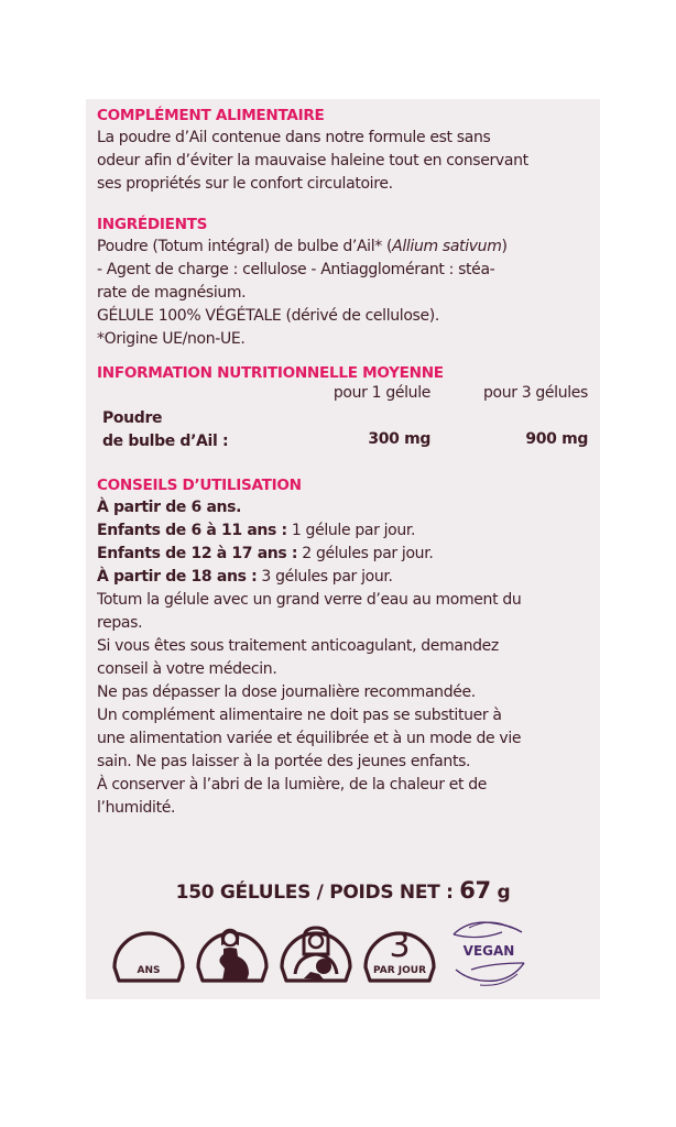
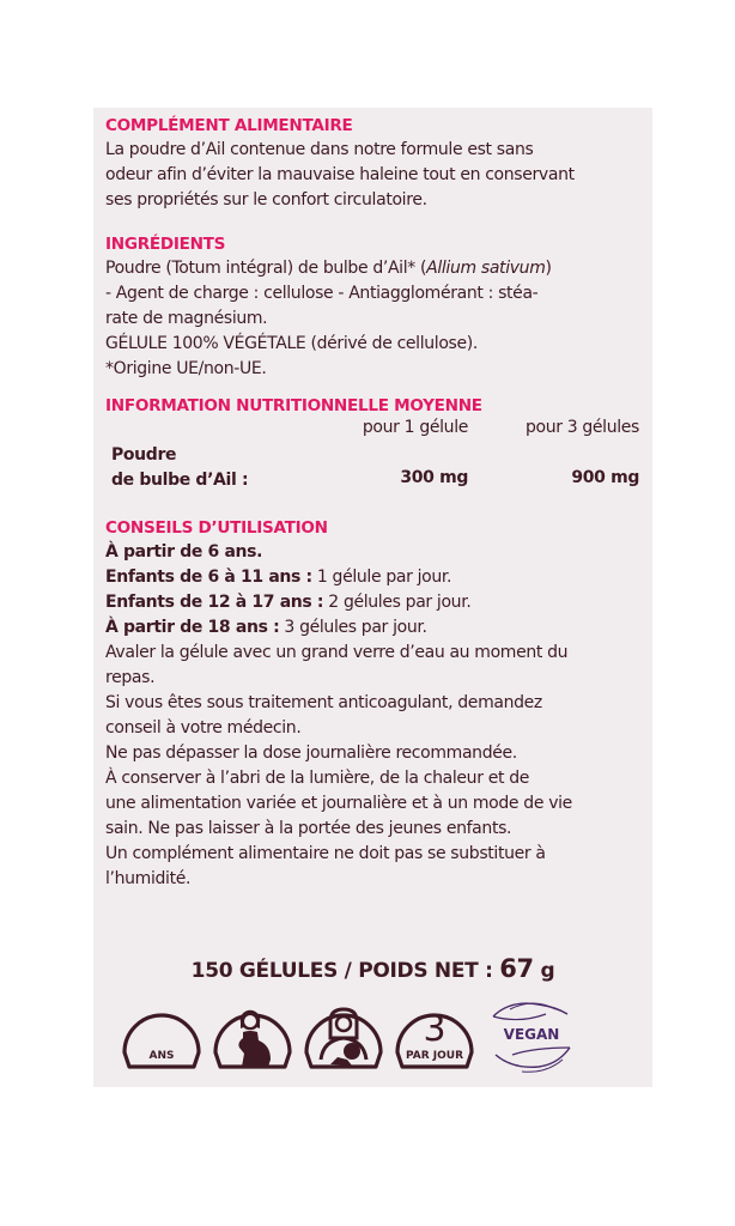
  COMPLÉMENT ALIMENTAIRE
  La poudre d’Ail contenue dans notre formule est sans
  odeur afin d’éviter la mauvaise haleine tout en conservant
  ses propriétés sur le confort circulatoire.
  INGRÉDIENTS
  Poudre (Totum intégral) de bulbe d’Ail* (Allium sativum)
  - Agent de charge : cellulose - Antiagglomérant : stéa-
  rate de magnésium.
  GÉLULE 100% VÉGÉTALE (dérivé de cellulose).
  *Origine UE/non-UE.
  INFORMATION NUTRITIONNELLE MOYENNE
  pour 1 gélule
  pour 3 gélules
  Poudre
  de bulbe d’Ail :
  300 mg
  900 mg
  CONSEILS D’UTILISATION
  À partir de 6 ans.
  Enfants de 6 à 11 ans : 1 gélule par jour.
  Enfants de 12 à 17 ans : 2 gélules par jour.
  À partir de 18 ans : 3 gélules par jour.
- Totum la gélule avec un grand verre d’eau au moment du
+ Avaler la gélule avec un grand verre d’eau au moment du
  repas.
  Si vous êtes sous traitement anticoagulant, demandez
  conseil à votre médecin.
  Ne pas dépasser la dose journalière recommandée.
- Un complément alimentaire ne doit pas se substituer à
+ À conserver à l’abri de la lumière, de la chaleur et de
- une alimentation variée et équilibrée et à un mode de vie
+ une alimentation variée et journalière et à un mode de vie
  sain. Ne pas laisser à la portée des jeunes enfants.
- À conserver à l’abri de la lumière, de la chaleur et de
+ Un complément alimentaire ne doit pas se substituer à
  l’humidité.
  150 GÉLULES / POIDS NET : 67 g
  ANS
  3
  PAR JOUR
  VEGAN
